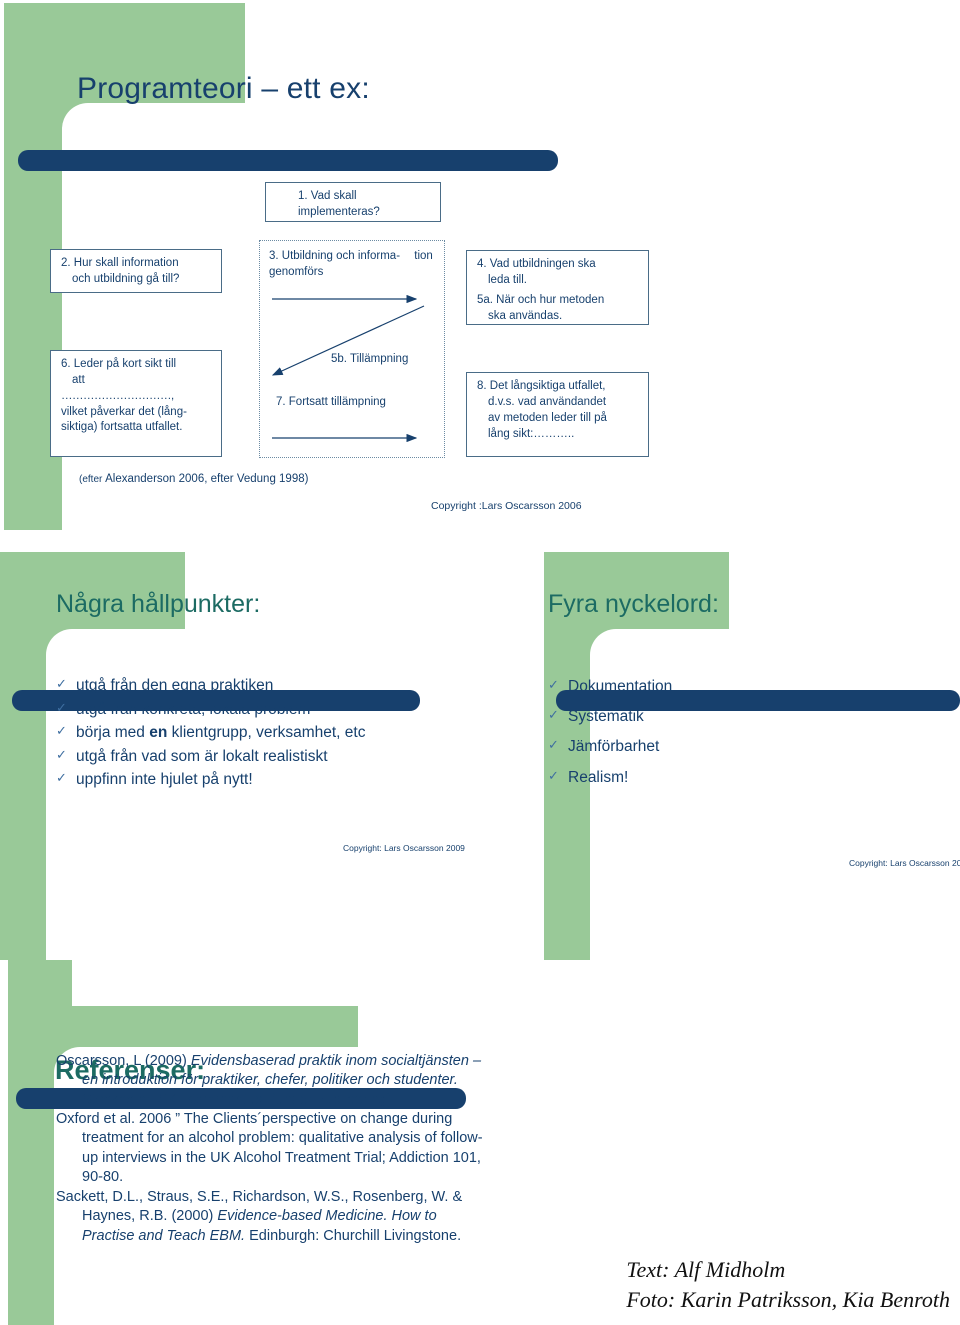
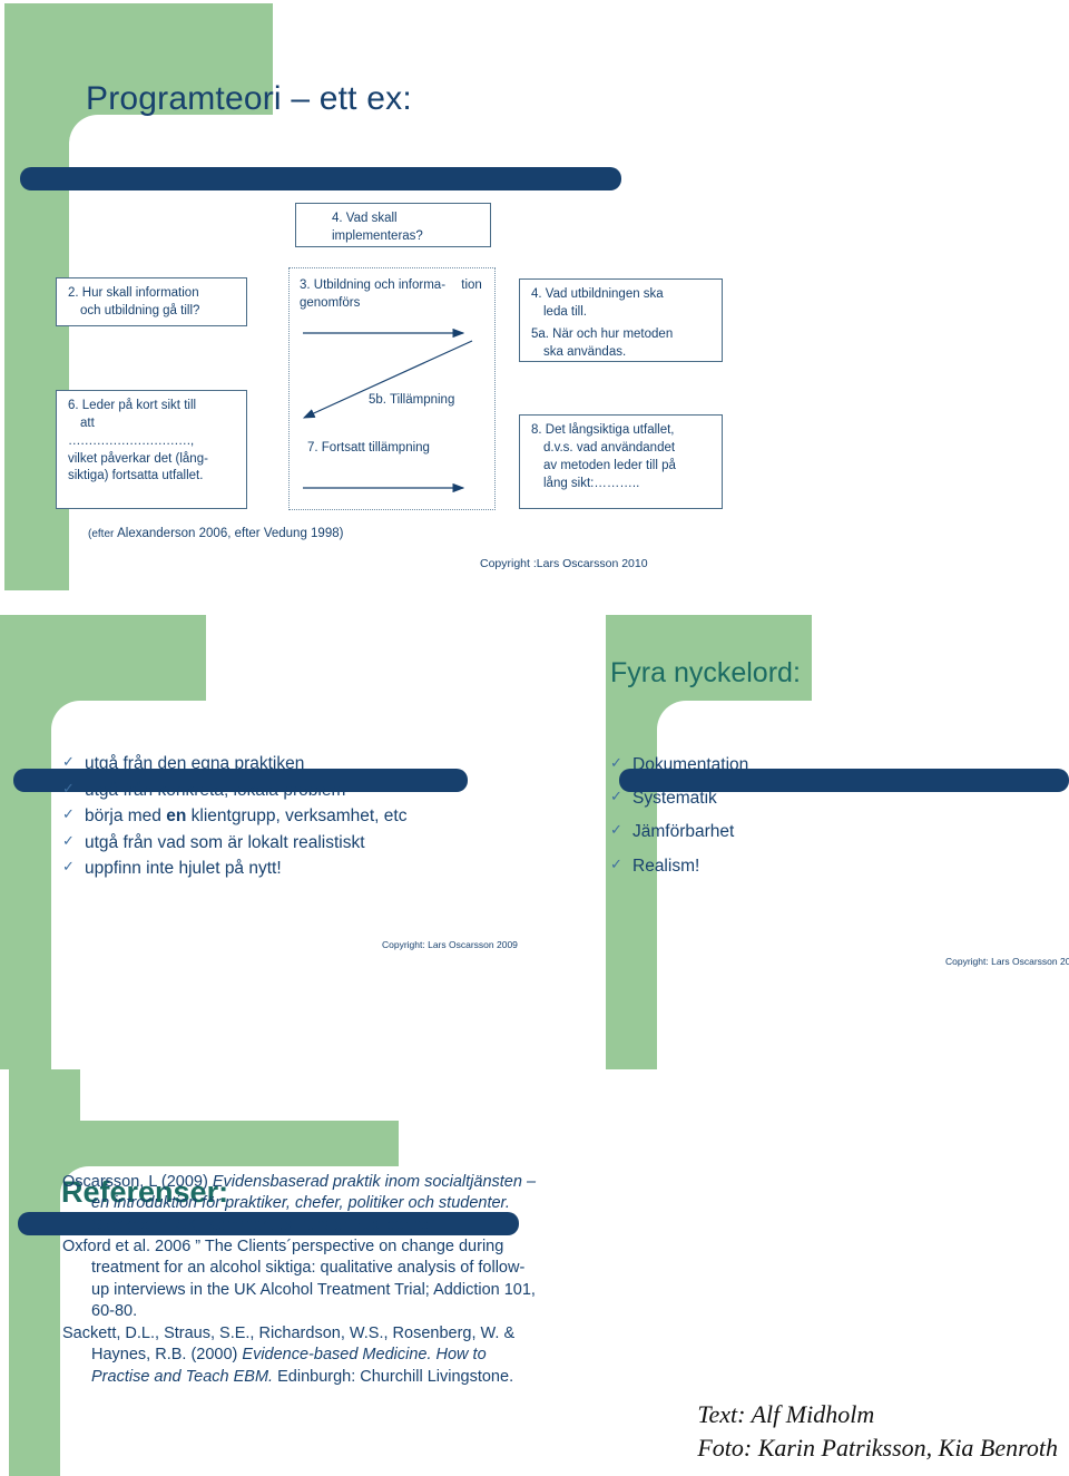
  Programteori – ett ex:
- 1. Vad skall
+ 4. Vad skall
  implementeras?
  2. Hur skall information
  och utbildning gå till?
  3. Utbildning och informa- tion genomförs
  5b. Tillämpning
  7. Fortsatt tillämpning
  4. Vad utbildningen ska
  leda till.
  5a. När och hur metoden
  ska användas.
  6. Leder på kort sikt till
  att
  …………………………,
  vilket påverkar det (lång-
  siktiga) fortsatta utfallet.
  8. Det långsiktiga utfallet,
  d.v.s. vad användandet
  av metoden leder till på
  lång sikt:………..
  (efter Alexanderson 2006, efter Vedung 1998)
- Copyright :Lars Oscarsson 2006
+ Copyright :Lars Oscarsson 2010
- Några hållpunkter:
  ✓
  utgå från den egna praktiken
  ✓
  utgå från konkreta, lokala problem
  ✓
  börja med en klientgrupp, verksamhet, etc
  ✓
  utgå från vad som är lokalt realistiskt
  ✓
  uppfinn inte hjulet på nytt!
  Copyright: Lars Oscarsson 2009
  Fyra nyckelord:
  ✓
  Dokumentation
  ✓
  Systematik
  ✓
  Jämförbarhet
  ✓
  Realism!
  Copyright: Lars Oscarsson 20
  Referenser:
  Oscarsson, L (2009) Evidensbaserad praktik inom socialtjänsten –
  en introduktion för praktiker, chefer, politiker och studenter.
  Oxford et al. 2006 ” The Clients´perspective on change during
- treatment for an alcohol problem: qualitative analysis of follow-
+ treatment for an alcohol siktiga: qualitative analysis of follow-
  up interviews in the UK Alcohol Treatment Trial; Addiction 101,
- 90-80.
+ 60-80.
  Sackett, D.L., Straus, S.E., Richardson, W.S., Rosenberg, W. &
  Haynes, R.B. (2000) Evidence-based Medicine. How to
  Practise and Teach EBM. Edinburgh: Churchill Livingstone.
  Text: Alf Midholm
  Foto: Karin Patriksson, Kia Benroth
